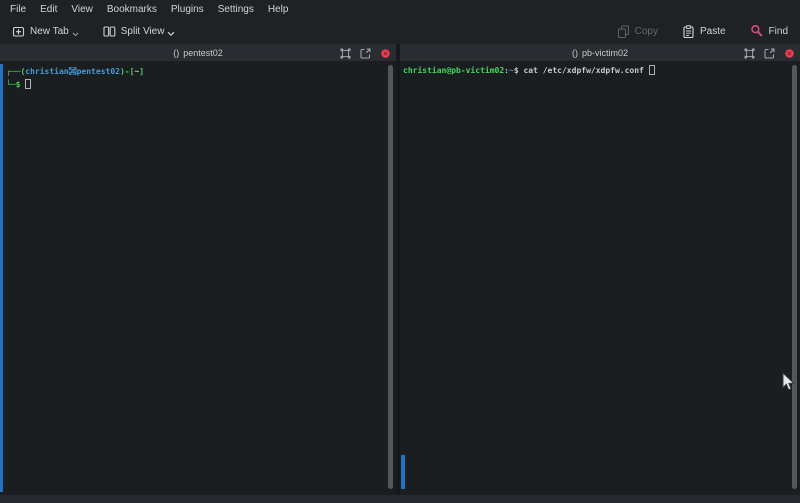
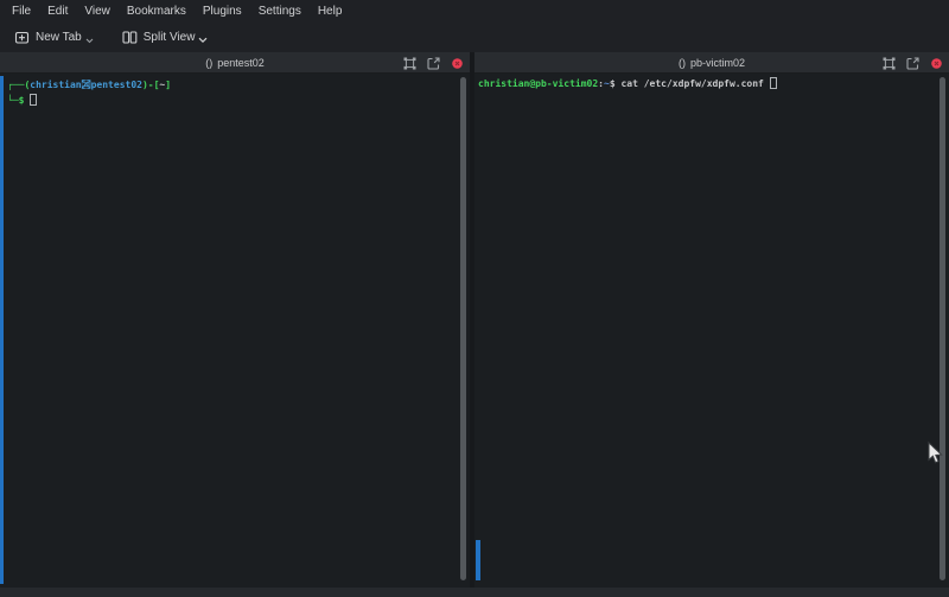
  File
  Edit
  View
  Bookmarks
  Plugins
  Settings
  Help
  New Tab
  Split View
- Copy
- Paste
- Find
  ()
  pentest02
  ┌──(christian㉉pentest02)-[~]
  └─$
  ()
  pb-victim02
  christian@pb-victim02:~$ cat /etc/xdpfw/xdpfw.conf
